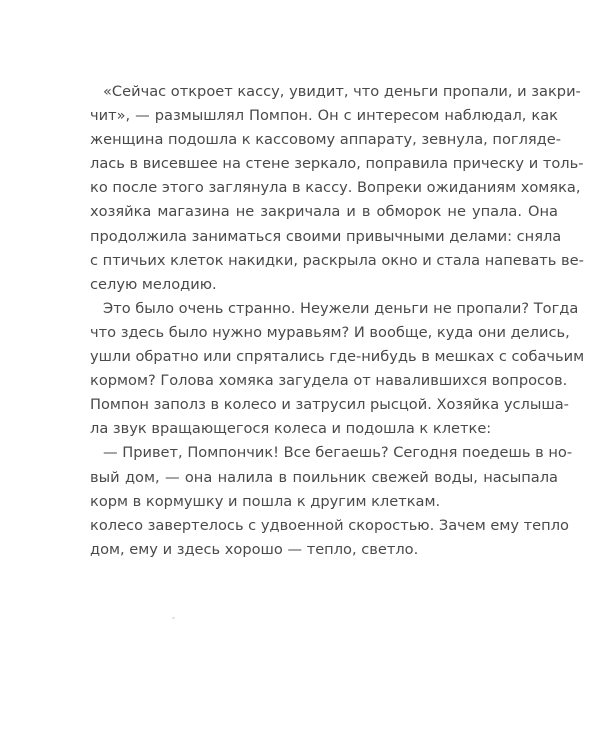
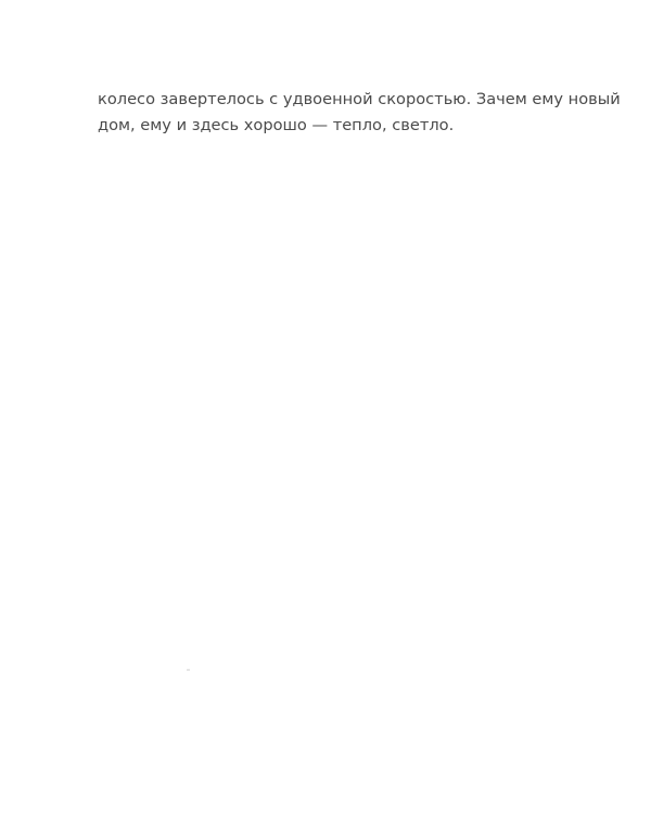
- «Сейчас откроет кассу, увидит, что деньги пропали, и закри-
- чит», — размышлял Помпон. Он с интересом наблюдал, как
- женщина подошла к кассовому аппарату, зевнула, погляде-
- лась в висевшее на стене зеркало, поправила прическу и толь-
- ко после этого заглянула в кассу. Вопреки ожиданиям хомяка,
- хозяйка магазина не закричала и в обморок не упала. Она
- продолжила заниматься своими привычными делами: сняла
- с птичьих клеток накидки, раскрыла окно и стала напевать ве-
- селую мелодию.
- Это было очень странно. Неужели деньги не пропали? Тогда
- что здесь было нужно муравьям? И вообще, куда они делись,
- ушли обратно или спрятались где-нибудь в мешках с собачьим
- кормом? Голова хомяка загудела от навалившихся вопросов.
- Помпон заполз в колесо и затрусил рысцой. Хозяйка услыша-
- ла звук вращающегося колеса и подошла к клетке:
- — Привет, Помпончик! Все бегаешь? Сегодня поедешь в но-
- вый дом, — она налила в поильник свежей воды, насыпала
- корм в кормушку и пошла к другим клеткам.
- колесо завертелось с удвоенной скоростью. Зачем ему тепло
+ колесо завертелось с удвоенной скоростью. Зачем ему новый
  дом, ему и здесь хорошо — тепло, светло.
